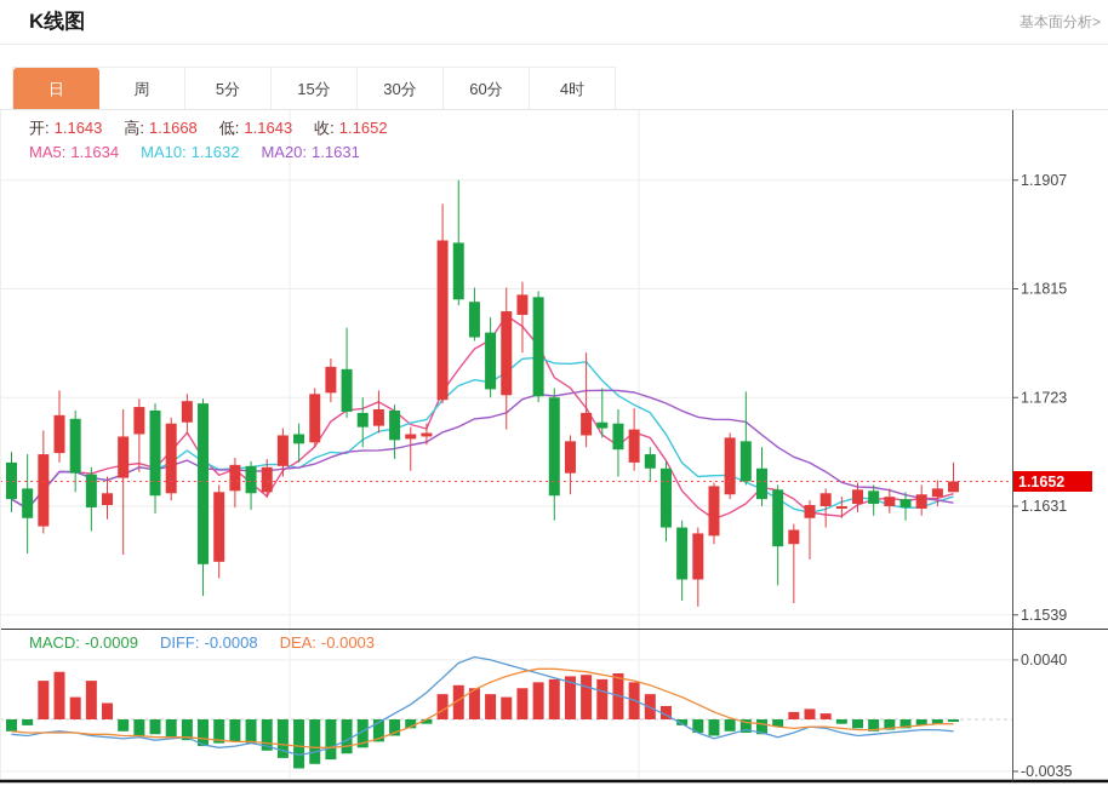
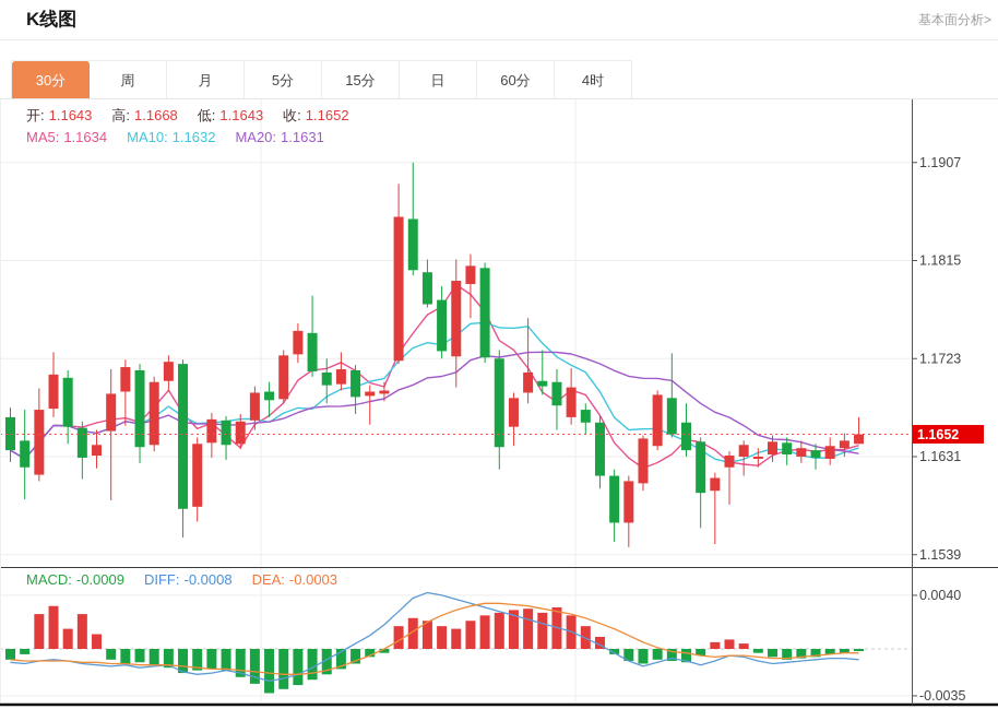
  1.1907
  1.1815
  1.1723
  1.1631
  1.1539
  1.1652
  0.0040
  -0.0035
  K线图
  基本面分析>
- 日
+ 30分
  周
+ 月
  5分
  15分
- 30分
+ 日
  60分
  4时
  开: 1.1643
  高: 1.1668
  低: 1.1643
  收: 1.1652
  MA5: 1.1634
  MA10: 1.1632
  MA20: 1.1631
  MACD: -0.0009
  DIFF: -0.0008
  DEA: -0.0003
